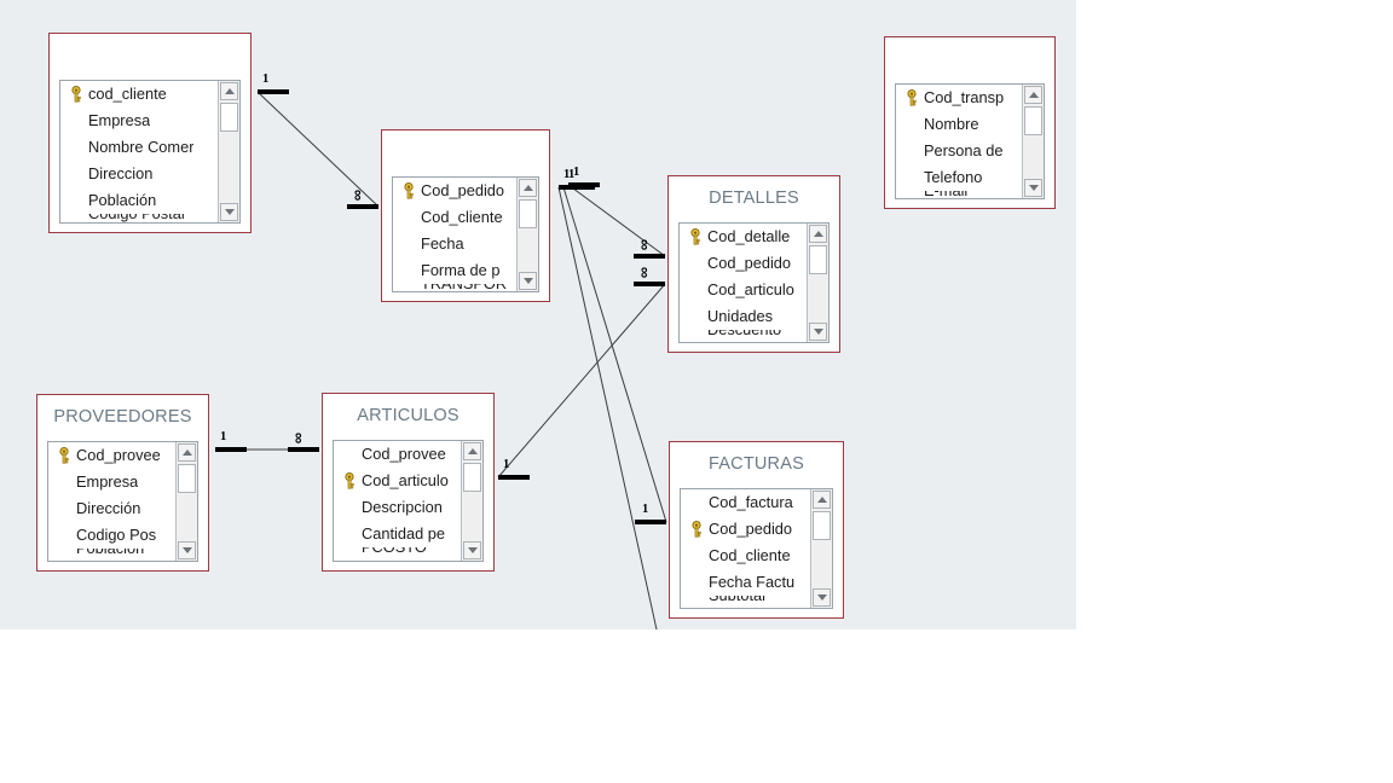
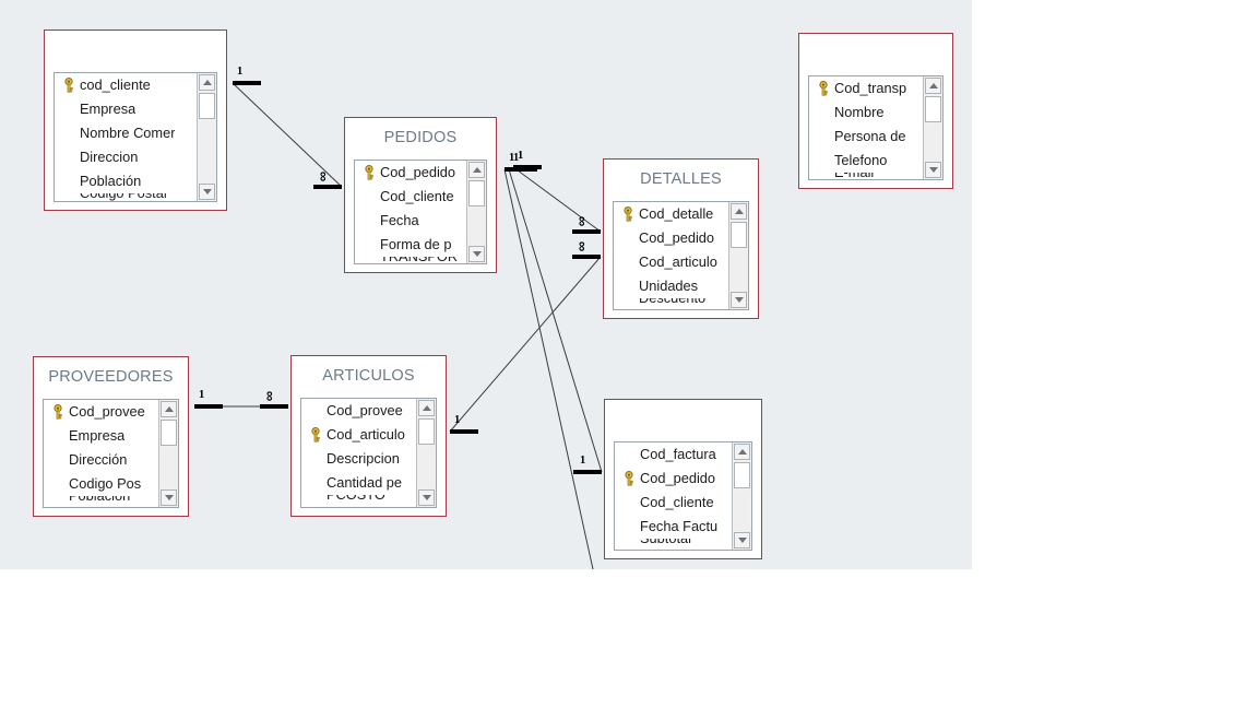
  cod_cliente
  Empresa
  Nombre Comer
  Direccion
  Población
  Codigo Postal
+ PEDIDOS
  Cod_pedido
  Cod_cliente
  Fecha
  Forma de p
  TRANSPOR
  DETALLES
  Cod_detalle
  Cod_pedido
  Cod_articulo
  Unidades
  Descuento
  Cod_transp
  Nombre
  Persona de
  Telefono
  E-mail
  PROVEEDORES
  Cod_provee
  Empresa
  Dirección
  Codigo Pos
  Población
  ARTICULOS
  Cod_provee
  Cod_articulo
  Descripcion
  Cantidad pe
  PCOSTO
- FACTURAS
  Cod_factura
  Cod_pedido
  Cod_cliente
  Fecha Factu
  Subtotal
  1
  1
  1
  1
  1
  1
  1
